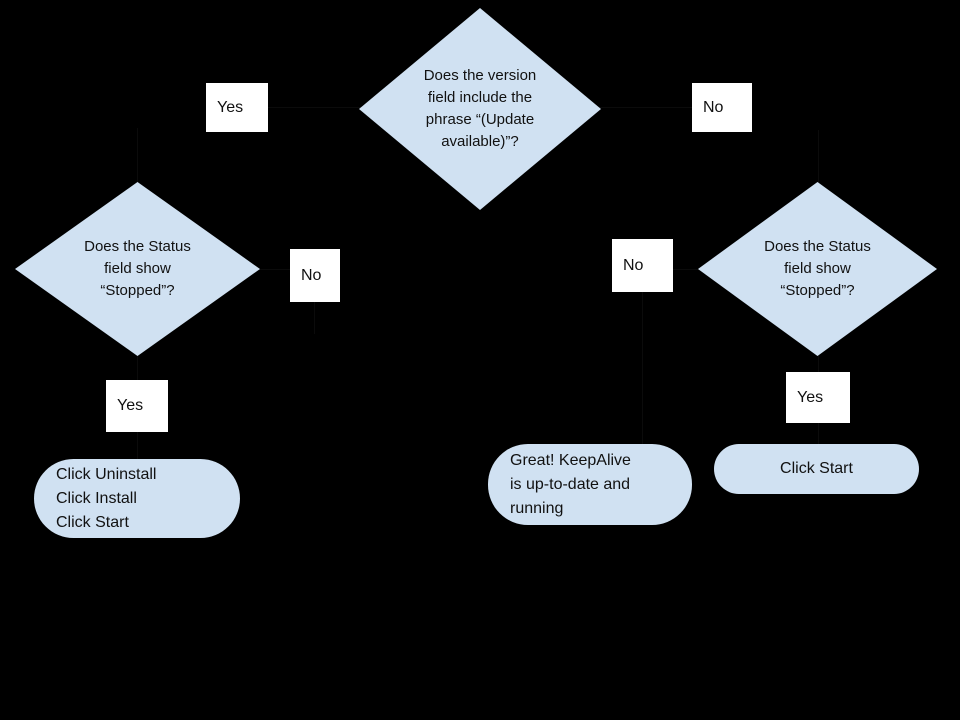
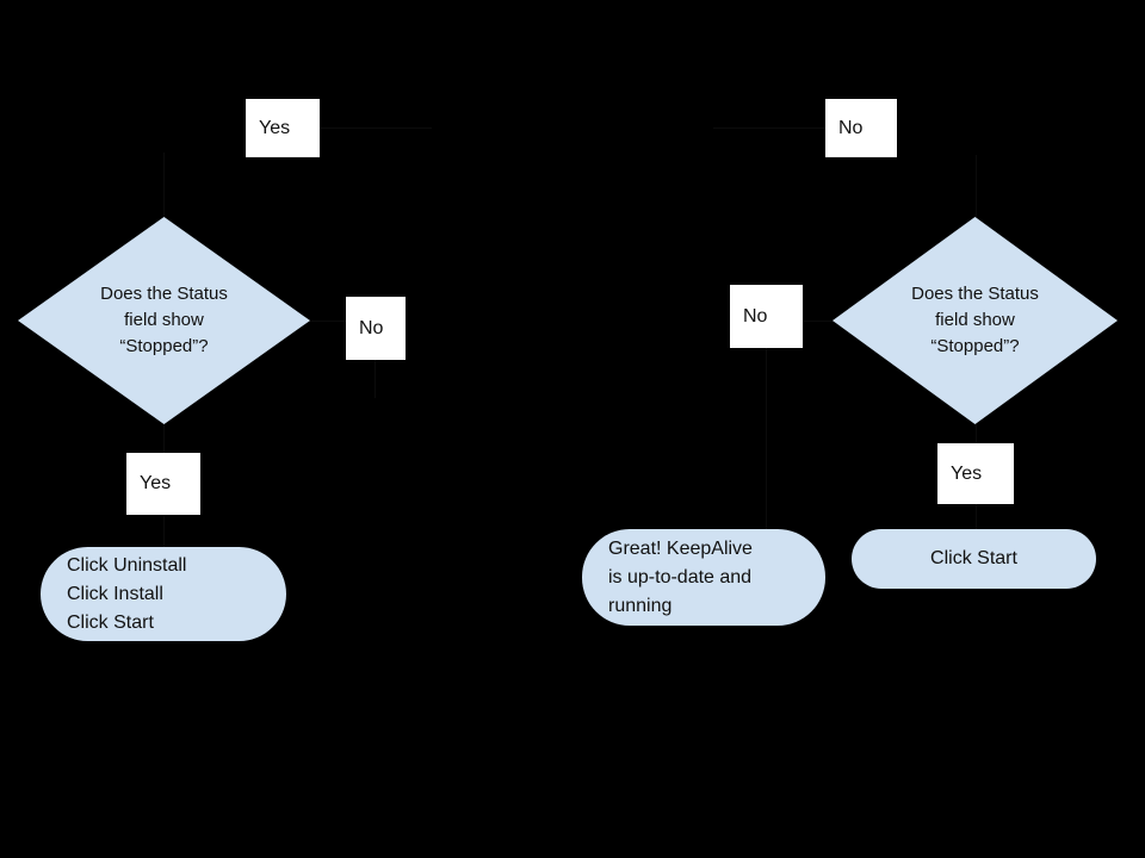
- Does the version
- field include the
- phrase “(Update
- available)”?
  Does the Status
  field show
  “Stopped”?
  Does the Status
  field show
  “Stopped”?
  Click Uninstall
  Click Install
  Click Start
  Great! KeepAlive
  is up-to-date and
  running
  Click Start
  Yes
  No
  No
  No
  Yes
  Yes
